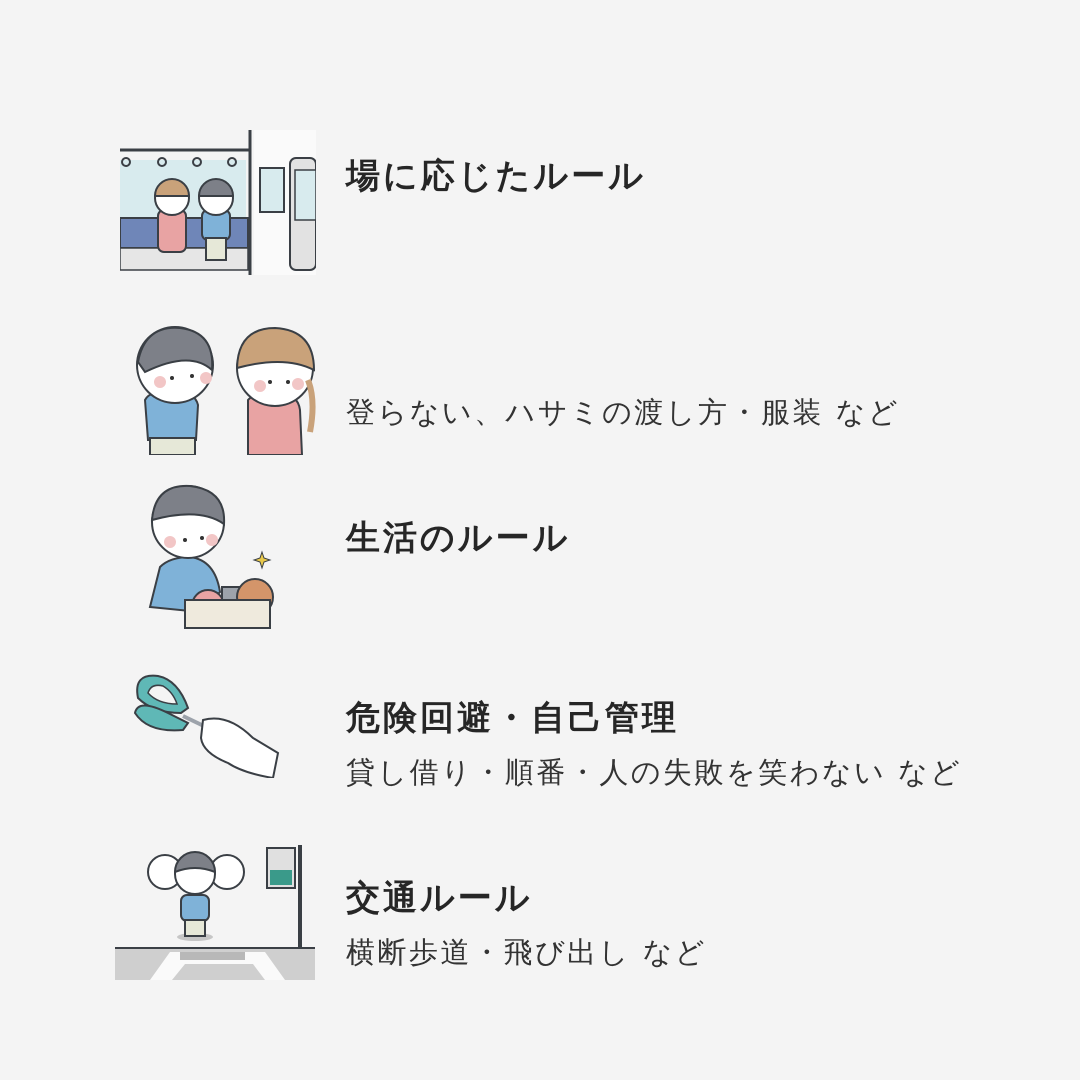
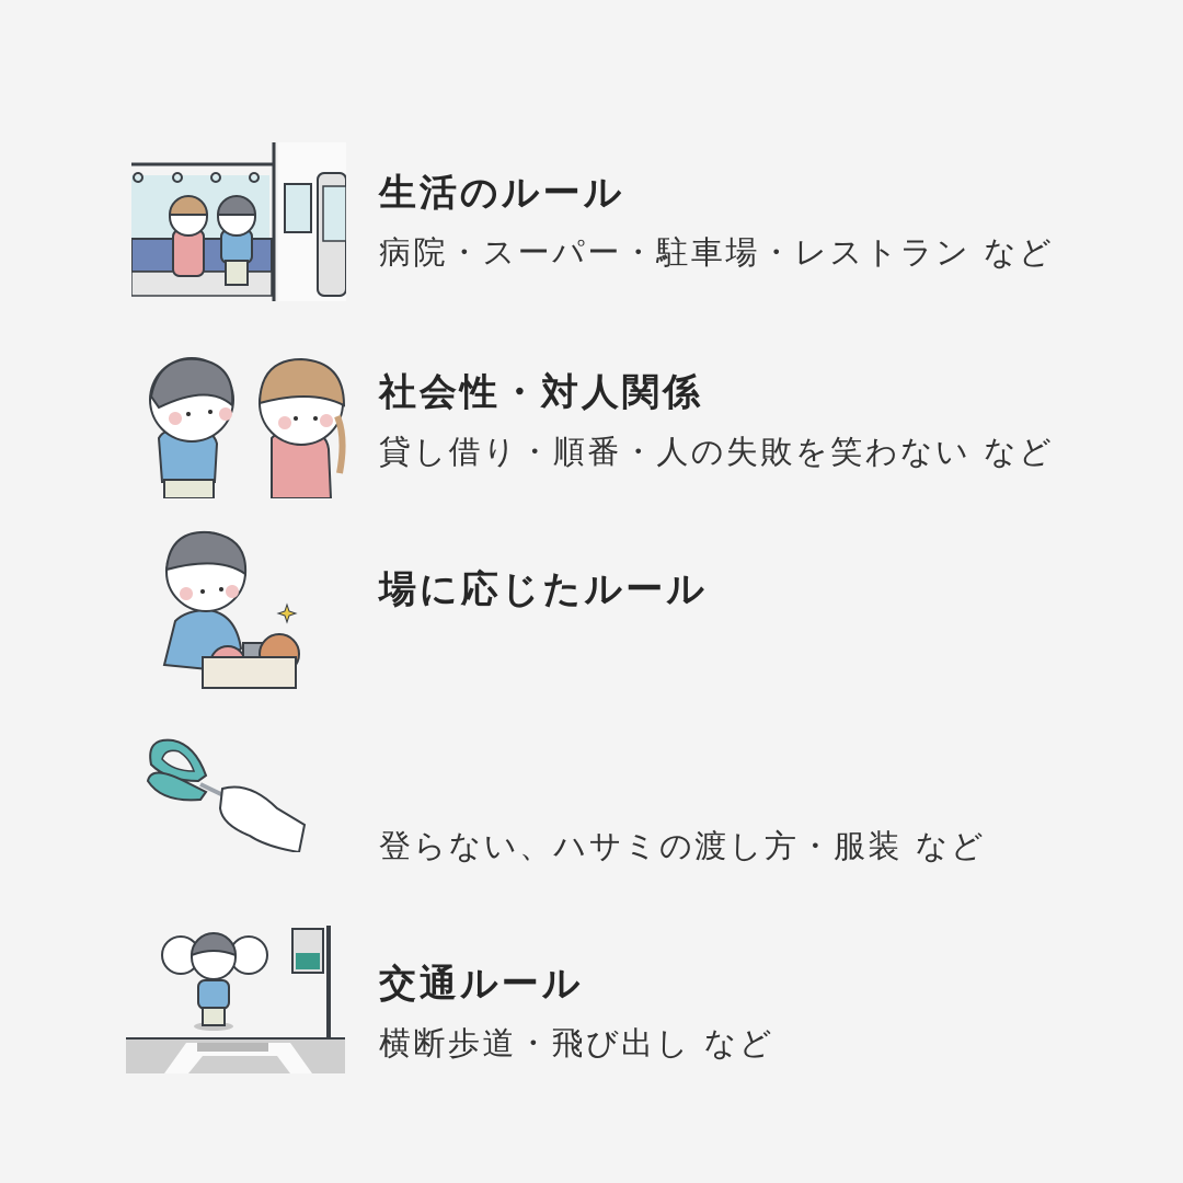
- 場に応じたルール
+ 生活のルール
+ 病院・スーパー・駐車場・レストラン など
+ 社会性・対人関係
- 登らない、ハサミの渡し方・服装 など
+ 貸し借り・順番・人の失敗を笑わない など
- 生活のルール
+ 場に応じたルール
- 危険回避・自己管理
- 貸し借り・順番・人の失敗を笑わない など
+ 登らない、ハサミの渡し方・服装 など
  交通ルール
  横断歩道・飛び出し など
